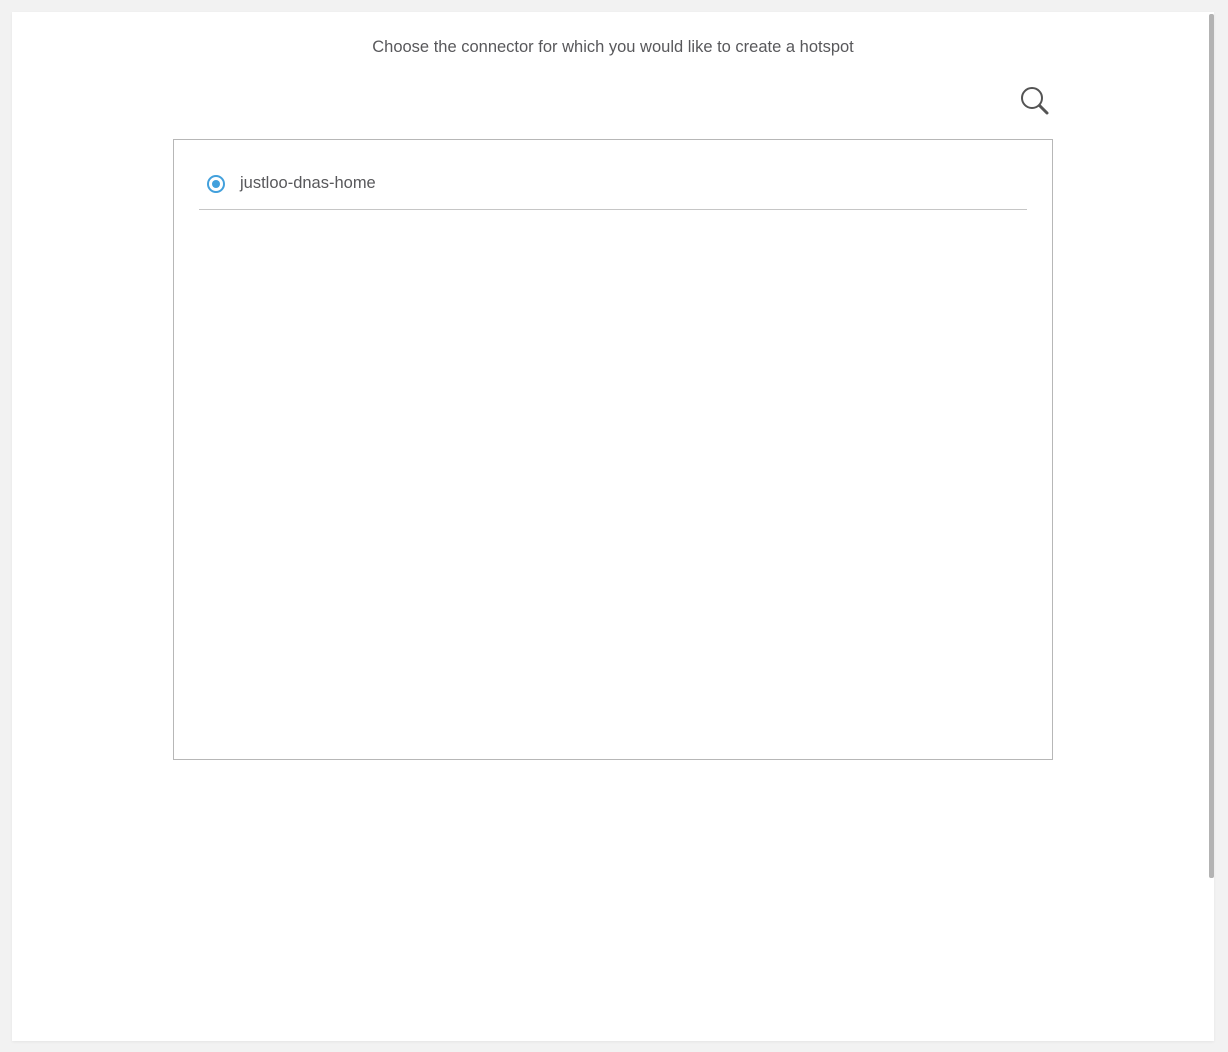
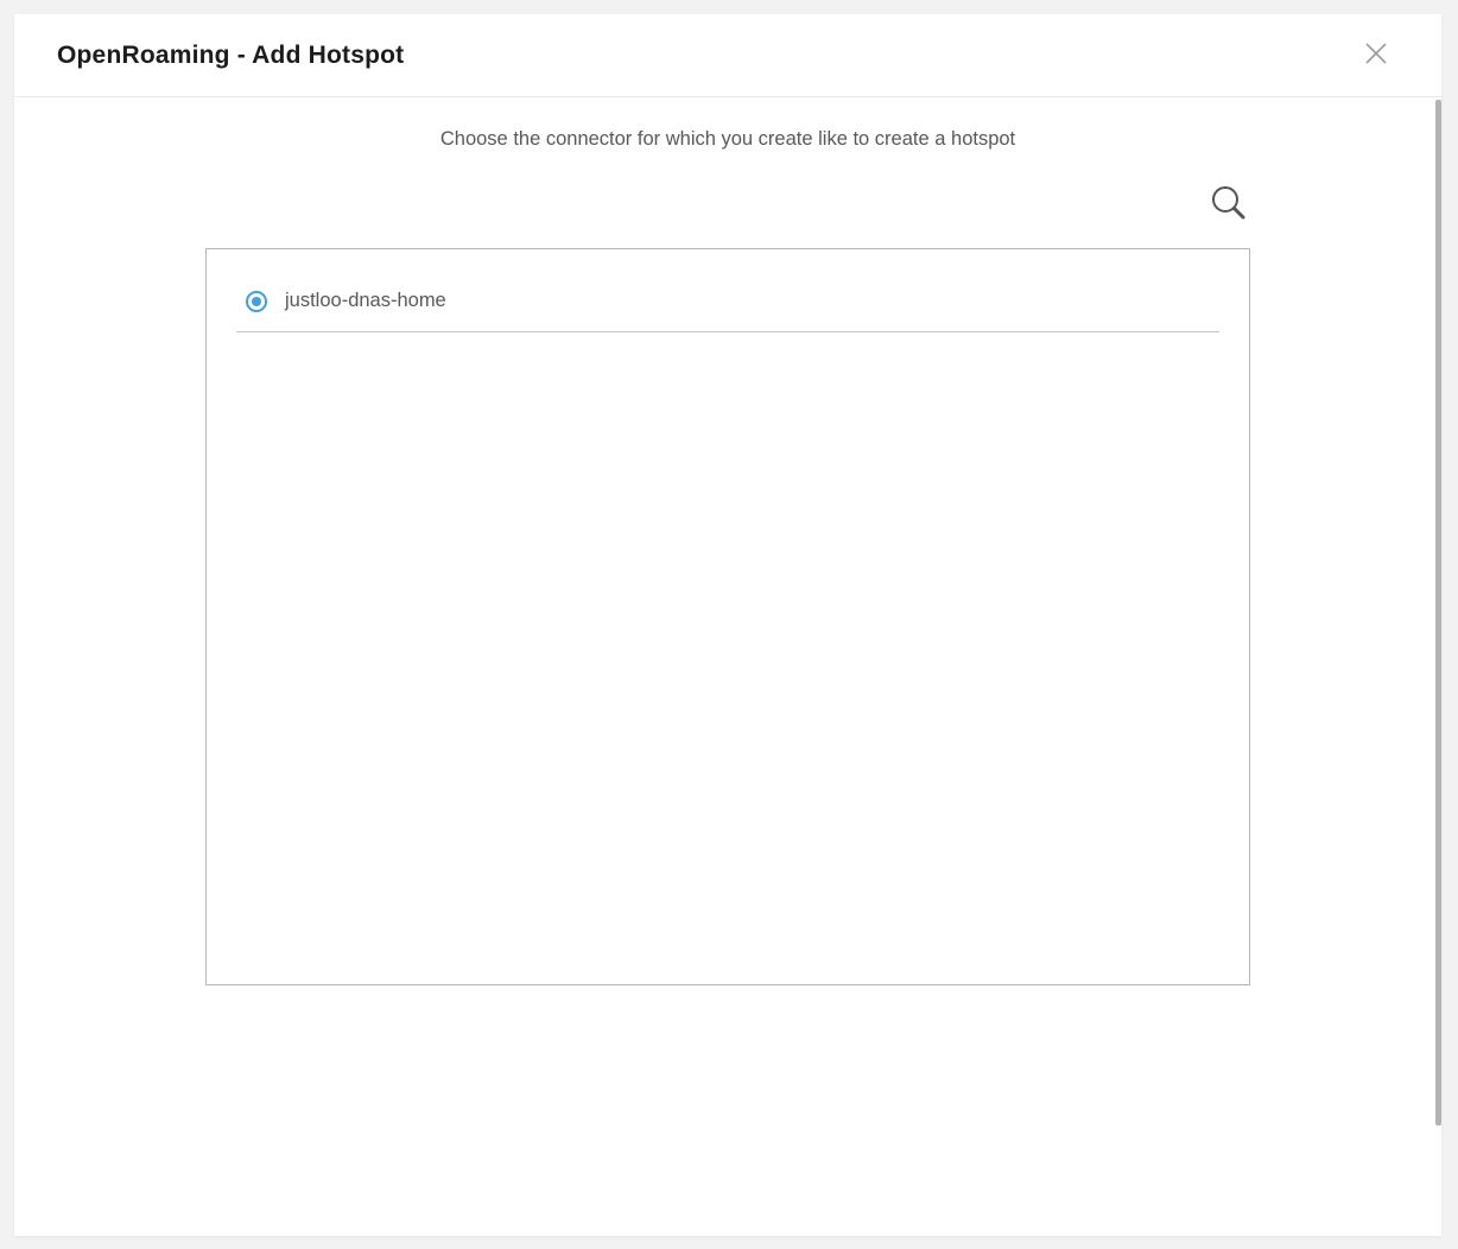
+ OpenRoaming - Add Hotspot
- Choose the connector for which you would like to create a hotspot
+ Choose the connector for which you create like to create a hotspot
  justloo-dnas-home
